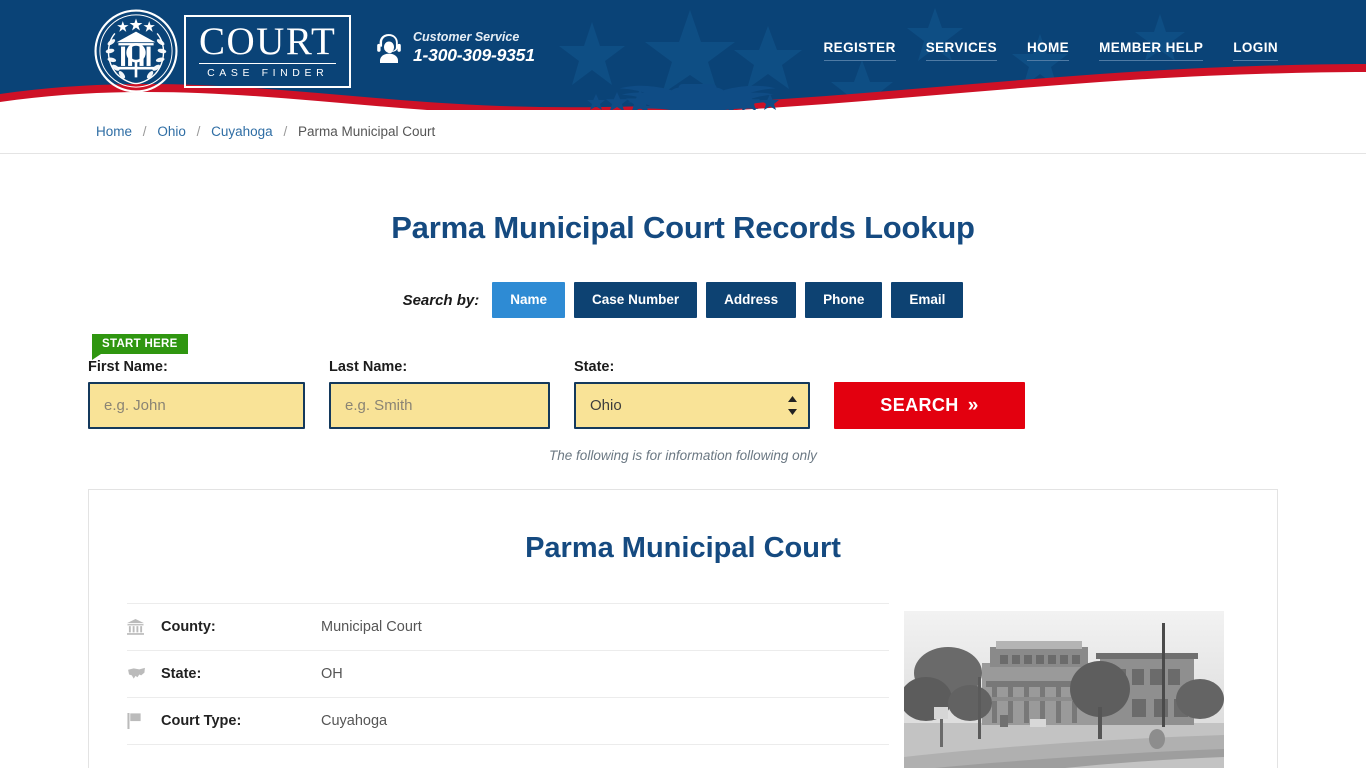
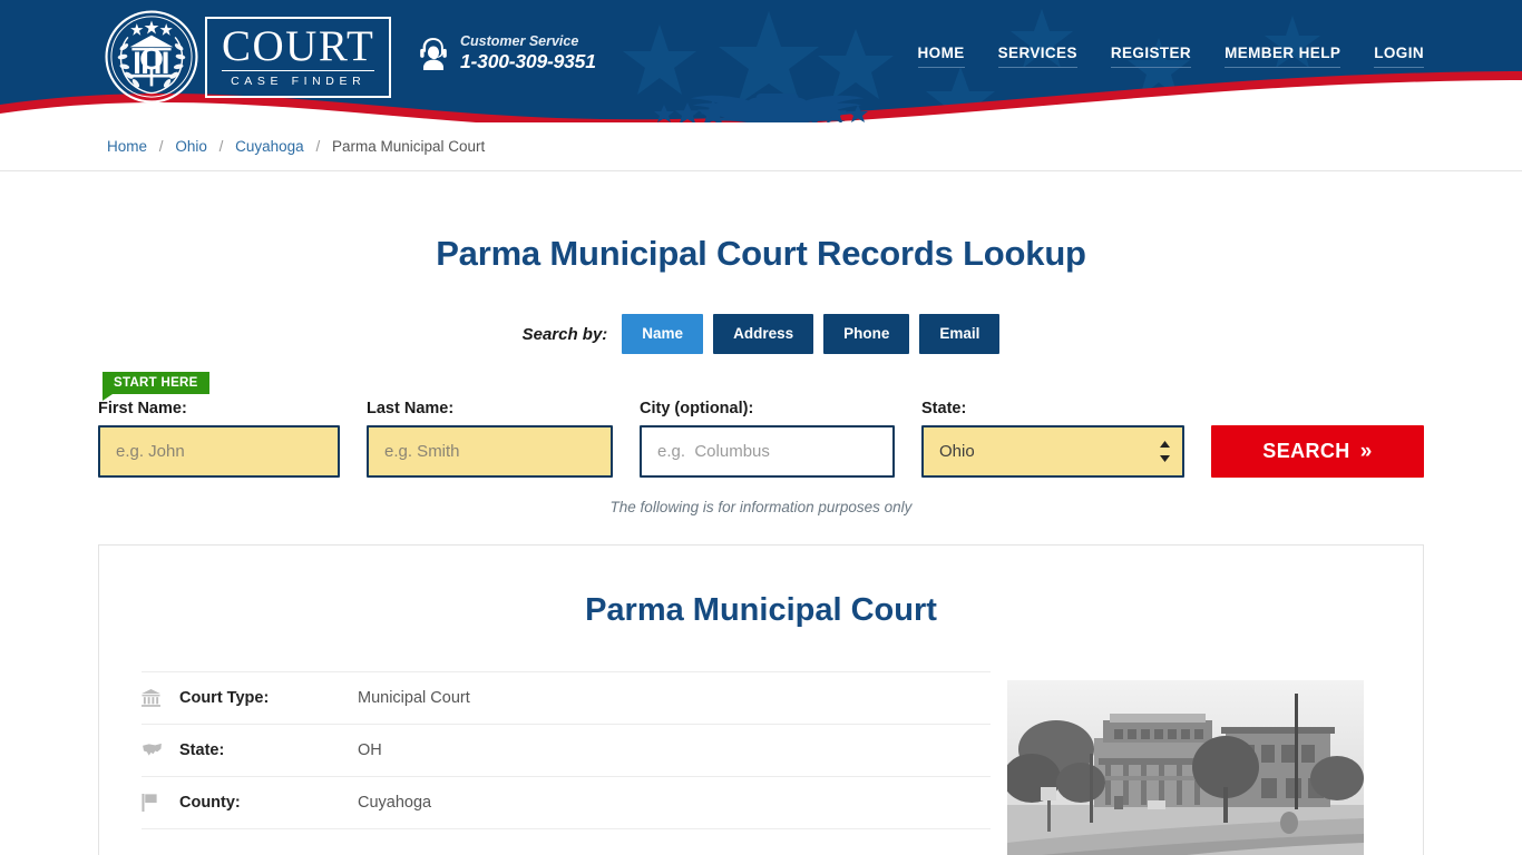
  COURT
  CASE FINDER
  Customer Service
  1-300-309-9351
- REGISTER
+ HOME
  SERVICES
- HOME
+ REGISTER
  MEMBER HELP
  LOGIN
  Home / Ohio / Cuyahoga / Parma Municipal Court
  Parma Municipal Court Records Lookup
  Search by:
  Name
- Case Number
  Address
  Phone
  Email
  START HERE
  First Name:
  e.g. John
  Last Name:
  e.g. Smith
+ City (optional):
+ e.g. Columbus
  State:
  Ohio
  SEARCH
  »
- The following is for information following only
+ The following is for information purposes only
  Parma Municipal Court
- County:
+ Court Type:
  Municipal Court
  State:
  OH
- Court Type:
+ County:
  Cuyahoga
